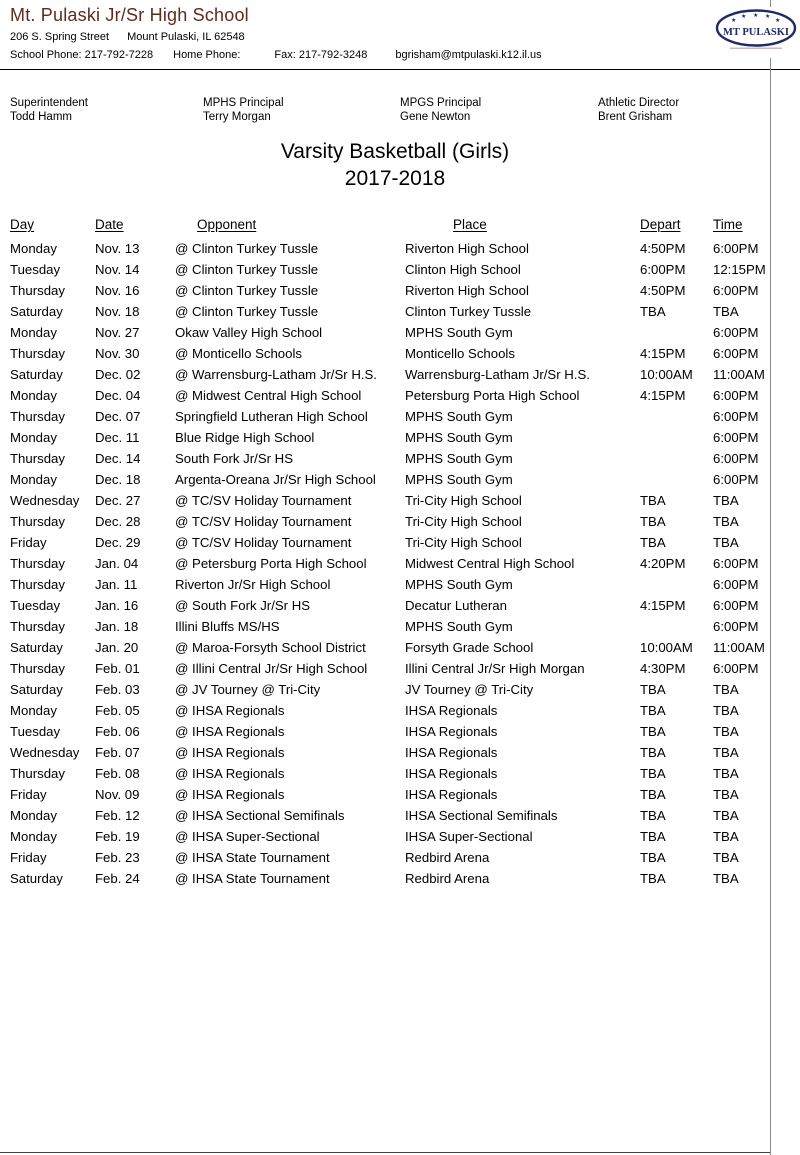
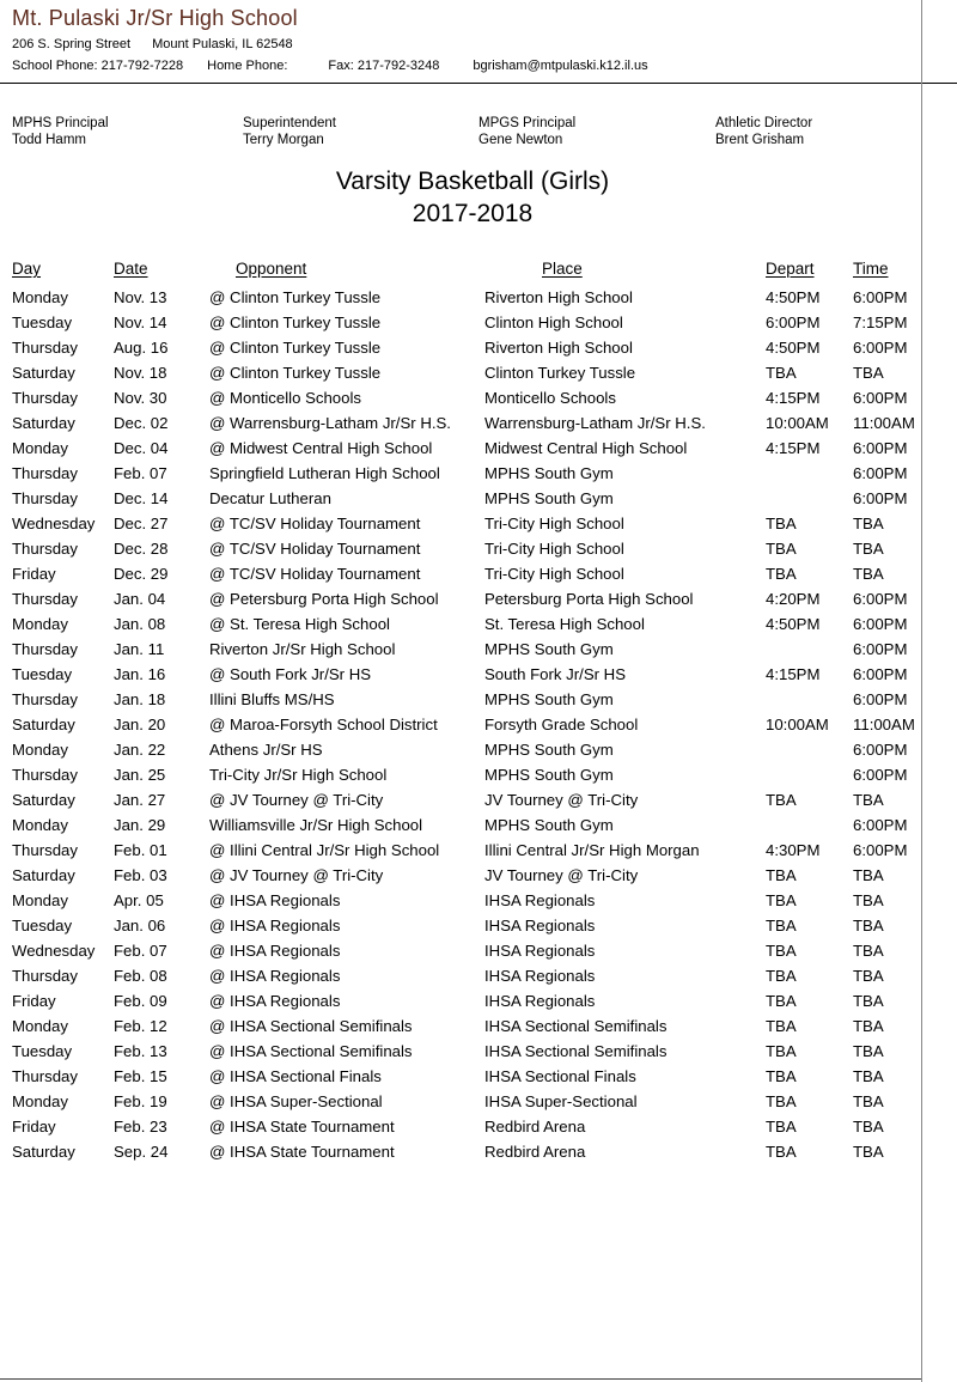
  Mt. Pulaski Jr/Sr High School
  206 S. Spring Street Mount Pulaski, IL 62548
  School Phone: 217-792-7228 Home Phone: Fax: 217-792-3248 bgrisham@mtpulaski.k12.il.us
- MT PULASKI
- Superintendent
+ MPHS Principal
  Todd Hamm
- MPHS Principal
+ Superintendent
  Terry Morgan
  MPGS Principal
  Gene Newton
  Athletic Director
  Brent Grisham
  Varsity Basketball (Girls)
  2017-2018
  Day	Date	Opponent	Place	Depart	Time
  Monday	Nov. 13	@ Clinton Turkey Tussle	Riverton High School	4:50PM	6:00PM
- Tuesday	Nov. 14	@ Clinton Turkey Tussle	Clinton High School	6:00PM	12:15PM
+ Tuesday	Nov. 14	@ Clinton Turkey Tussle	Clinton High School	6:00PM	7:15PM
- Thursday	Nov. 16	@ Clinton Turkey Tussle	Riverton High School	4:50PM	6:00PM
+ Thursday	Aug. 16	@ Clinton Turkey Tussle	Riverton High School	4:50PM	6:00PM
  Saturday	Nov. 18	@ Clinton Turkey Tussle	Clinton Turkey Tussle	TBA	TBA
- Monday	Nov. 27	Okaw Valley High School	MPHS South Gym		6:00PM
  Thursday	Nov. 30	@ Monticello Schools	Monticello Schools	4:15PM	6:00PM
  Saturday	Dec. 02	@ Warrensburg-Latham Jr/Sr H.S.	Warrensburg-Latham Jr/Sr H.S.	10:00AM	11:00AM
- Monday	Dec. 04	@ Midwest Central High School	Petersburg Porta High School	4:15PM	6:00PM
+ Monday	Dec. 04	@ Midwest Central High School	Midwest Central High School	4:15PM	6:00PM
- Thursday	Dec. 07	Springfield Lutheran High School	MPHS South Gym		6:00PM
+ Thursday	Feb. 07	Springfield Lutheran High School	MPHS South Gym		6:00PM
- Monday	Dec. 11	Blue Ridge High School	MPHS South Gym		6:00PM
- Thursday	Dec. 14	South Fork Jr/Sr HS	MPHS South Gym		6:00PM
+ Thursday	Dec. 14	Decatur Lutheran	MPHS South Gym		6:00PM
- Monday	Dec. 18	Argenta-Oreana Jr/Sr High School	MPHS South Gym		6:00PM
  Wednesday	Dec. 27	@ TC/SV Holiday Tournament	Tri-City High School	TBA	TBA
  Thursday	Dec. 28	@ TC/SV Holiday Tournament	Tri-City High School	TBA	TBA
  Friday	Dec. 29	@ TC/SV Holiday Tournament	Tri-City High School	TBA	TBA
- Thursday	Jan. 04	@ Petersburg Porta High School	Midwest Central High School	4:20PM	6:00PM
+ Thursday	Jan. 04	@ Petersburg Porta High School	Petersburg Porta High School	4:20PM	6:00PM
+ Monday	Jan. 08	@ St. Teresa High School	St. Teresa High School	4:50PM	6:00PM
  Thursday	Jan. 11	Riverton Jr/Sr High School	MPHS South Gym		6:00PM
- Tuesday	Jan. 16	@ South Fork Jr/Sr HS	Decatur Lutheran	4:15PM	6:00PM
+ Tuesday	Jan. 16	@ South Fork Jr/Sr HS	South Fork Jr/Sr HS	4:15PM	6:00PM
  Thursday	Jan. 18	Illini Bluffs MS/HS	MPHS South Gym		6:00PM
  Saturday	Jan. 20	@ Maroa-Forsyth School District	Forsyth Grade School	10:00AM	11:00AM
+ Monday	Jan. 22	Athens Jr/Sr HS	MPHS South Gym		6:00PM
+ Thursday	Jan. 25	Tri-City Jr/Sr High School	MPHS South Gym		6:00PM
+ Saturday	Jan. 27	@ JV Tourney @ Tri-City	JV Tourney @ Tri-City	TBA	TBA
+ Monday	Jan. 29	Williamsville Jr/Sr High School	MPHS South Gym		6:00PM
  Thursday	Feb. 01	@ Illini Central Jr/Sr High School	Illini Central Jr/Sr High Morgan	4:30PM	6:00PM
  Saturday	Feb. 03	@ JV Tourney @ Tri-City	JV Tourney @ Tri-City	TBA	TBA
- Monday	Feb. 05	@ IHSA Regionals	IHSA Regionals	TBA	TBA
+ Monday	Apr. 05	@ IHSA Regionals	IHSA Regionals	TBA	TBA
- Tuesday	Feb. 06	@ IHSA Regionals	IHSA Regionals	TBA	TBA
+ Tuesday	Jan. 06	@ IHSA Regionals	IHSA Regionals	TBA	TBA
  Wednesday	Feb. 07	@ IHSA Regionals	IHSA Regionals	TBA	TBA
  Thursday	Feb. 08	@ IHSA Regionals	IHSA Regionals	TBA	TBA
- Friday	Nov. 09	@ IHSA Regionals	IHSA Regionals	TBA	TBA
+ Friday	Feb. 09	@ IHSA Regionals	IHSA Regionals	TBA	TBA
  Monday	Feb. 12	@ IHSA Sectional Semifinals	IHSA Sectional Semifinals	TBA	TBA
+ Tuesday	Feb. 13	@ IHSA Sectional Semifinals	IHSA Sectional Semifinals	TBA	TBA
+ Thursday	Feb. 15	@ IHSA Sectional Finals	IHSA Sectional Finals	TBA	TBA
  Monday	Feb. 19	@ IHSA Super-Sectional	IHSA Super-Sectional	TBA	TBA
  Friday	Feb. 23	@ IHSA State Tournament	Redbird Arena	TBA	TBA
- Saturday	Feb. 24	@ IHSA State Tournament	Redbird Arena	TBA	TBA
+ Saturday	Sep. 24	@ IHSA State Tournament	Redbird Arena	TBA	TBA
